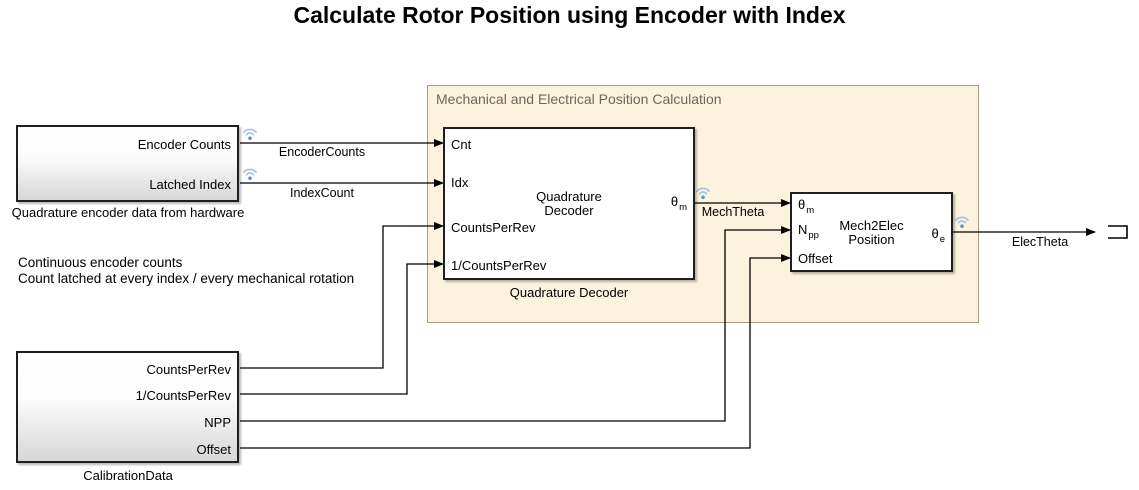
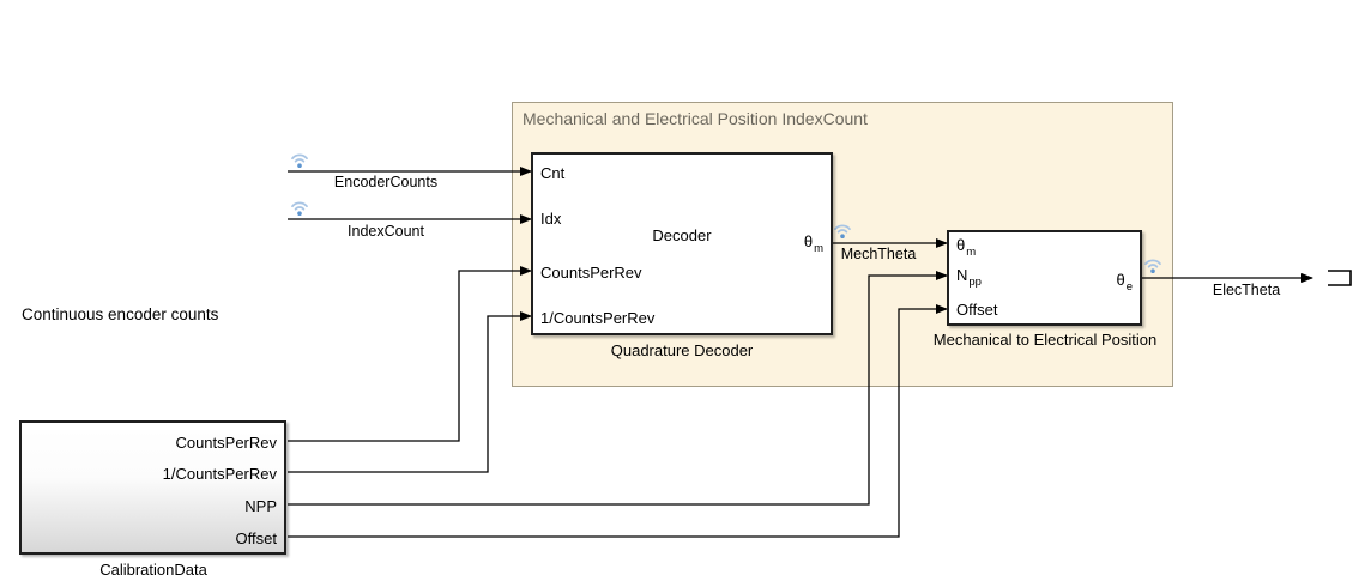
- Calculate Rotor Position using Encoder with Index
- Mechanical and Electrical Position Calculation
+ Mechanical and Electrical Position IndexCount
- Encoder Counts
- Latched Index
- Quadrature encoder data from hardware
  CountsPerRev
  1/CountsPerRev
  NPP
  Offset
  CalibrationData
  Cnt
  Idx
  CountsPerRev
  1/CountsPerRev
- Quadrature
  Decoder
  θm
  Quadrature Decoder
  θm
  Npp
  Offset
- Mech2Elec
- Position
  θe
+ Mechanical to Electrical Position
  EncoderCounts
  IndexCount
  MechTheta
  ElecTheta
  Continuous encoder counts
- Count latched at every index / every mechanical rotation
